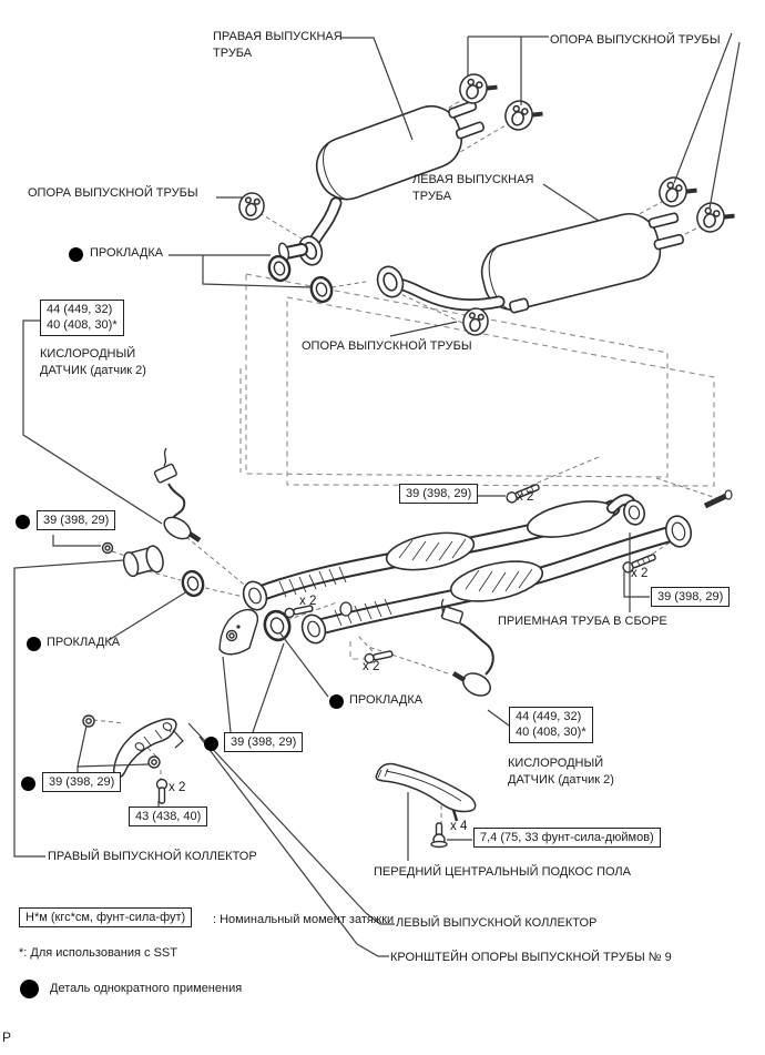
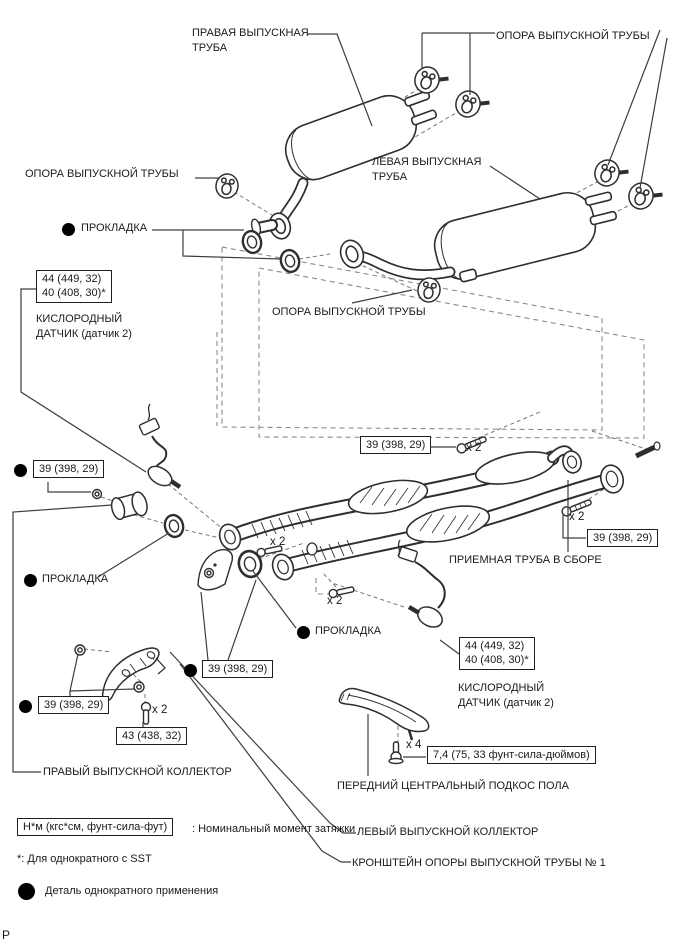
  ПРАВАЯ ВЫПУСКНАЯ ТРУБА
  ОПОРА ВЫПУСКНОЙ ТРУБЫ
  ОПОРА ВЫПУСКНОЙ ТРУБЫ
  ЛЕВАЯ ВЫПУСКНАЯ ТРУБА
  ПРОКЛАДКА
  44 (449, 32)
  40 (408, 30)*
  КИСЛОРОДНЫЙ ДАТЧИК (датчик 2)
  ОПОРА ВЫПУСКНОЙ ТРУБЫ
  39 (398, 29)
  x 2
  39 (398, 29)
  x 2
  39 (398, 29)
  x 2
  ПРИЕМНАЯ ТРУБА В СБОРЕ
  ПРОКЛАДКА
  x 2
  ПРОКЛАДКА
  39 (398, 29)
  44 (449, 32)
  40 (408, 30)*
  КИСЛОРОДНЫЙ ДАТЧИК (датчик 2)
  39 (398, 29)
  x 2
- 43 (438, 40)
+ 43 (438, 32)
  ПРАВЫЙ ВЫПУСКНОЙ КОЛЛЕКТОР
  x 4
  7,4 (75, 33 фунт-сила-дюймов)
  ПЕРЕДНИЙ ЦЕНТРАЛЬНЫЙ ПОДКОС ПОЛА
  Н*м (кгс*см, фунт-сила-фут)
  : Номинальный момент затяжки
  ЛЕВЫЙ ВЫПУСКНОЙ КОЛЛЕКТОР
- *: Для использования с SST
+ *: Для однократного с SST
- КРОНШТЕЙН ОПОРЫ ВЫПУСКНОЙ ТРУБЫ № 9
+ КРОНШТЕЙН ОПОРЫ ВЫПУСКНОЙ ТРУБЫ № 1
  Деталь однократного применения
  P
